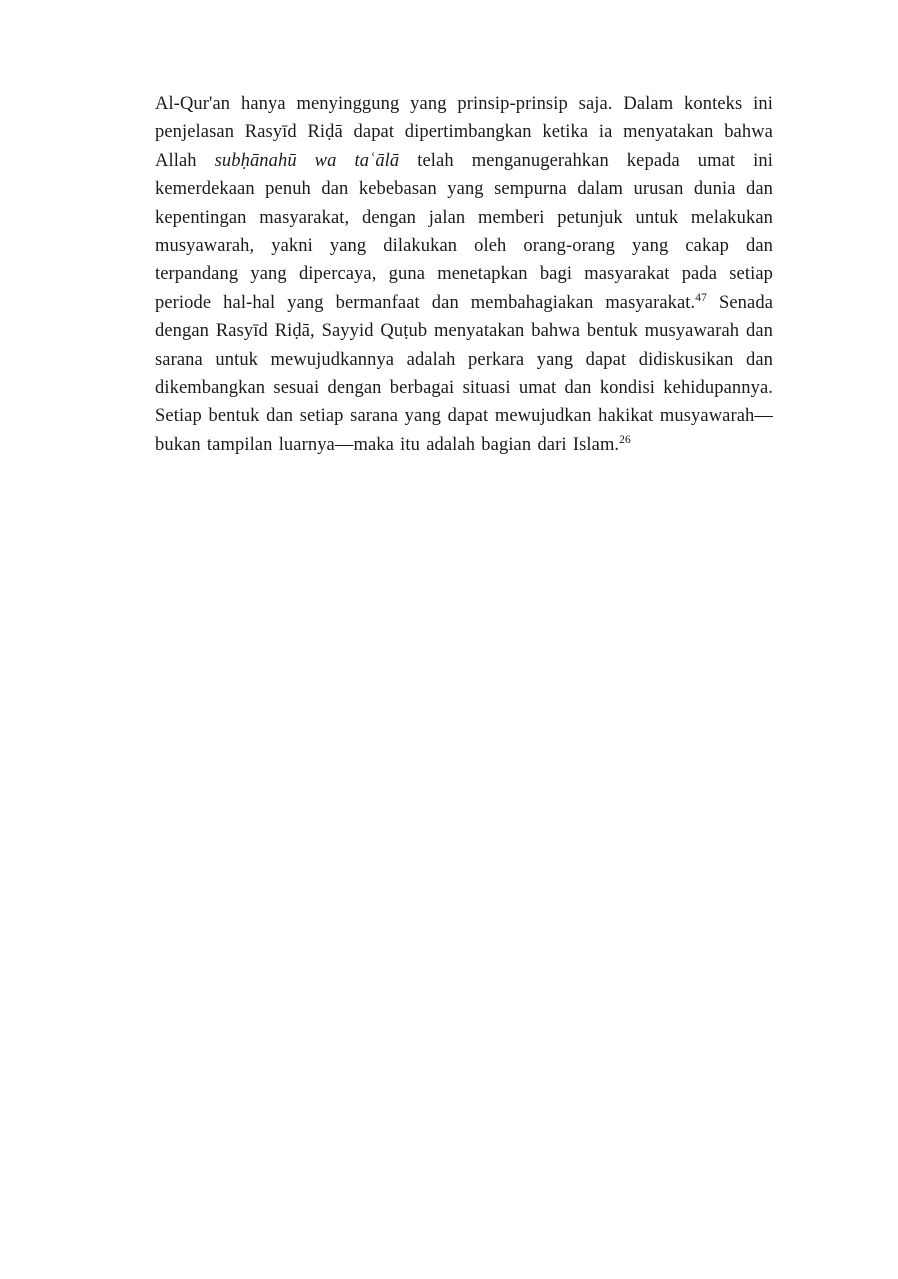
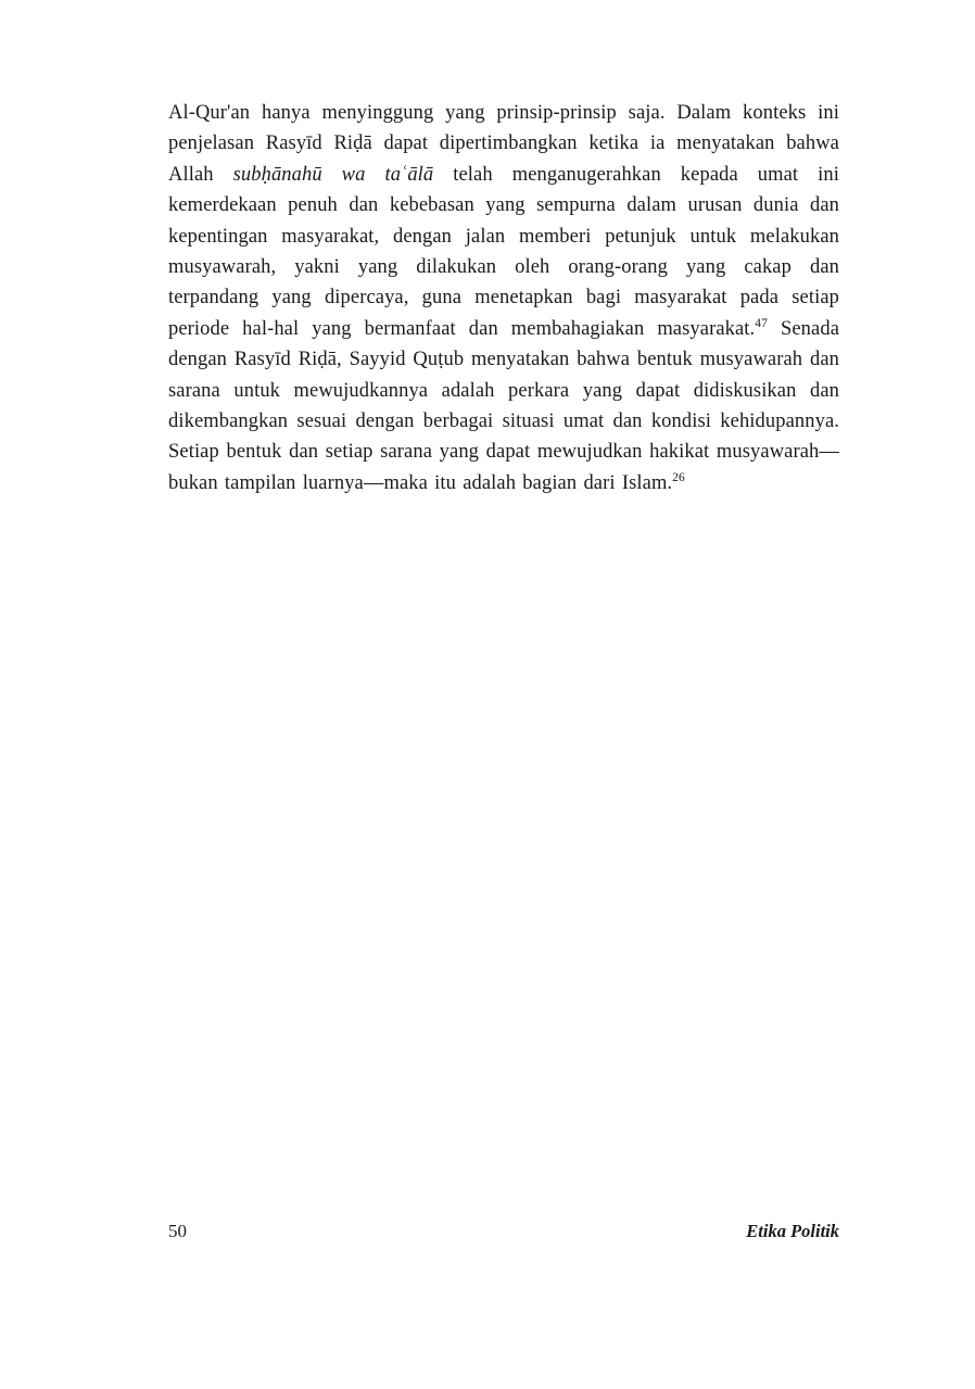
  Al-Qur'an hanya menyinggung yang prinsip-prinsip saja. Dalam konteks ini penjelasan Rasyīd Riḍā dapat dipertimbangkan ketika ia menyatakan bahwa Allah subḥānahū wa taʿālā telah menganugerahkan kepada umat ini kemerdekaan penuh dan kebebasan yang sempurna dalam urusan dunia dan kepentingan masyarakat, dengan jalan memberi petunjuk untuk melakukan musyawarah, yakni yang dilakukan oleh orang-orang yang cakap dan terpandang yang dipercaya, guna menetapkan bagi masyarakat pada setiap periode hal-hal yang bermanfaat dan membahagiakan masyarakat.47 Senada dengan Rasyīd Riḍā, Sayyid Quṭub menyatakan bahwa bentuk musyawarah dan sarana untuk mewujudkannya adalah perkara yang dapat didiskusikan dan dikembangkan sesuai dengan berbagai situasi umat dan kondisi kehidupannya. Setiap bentuk dan setiap sarana yang dapat mewujudkan hakikat musyawarah—bukan tampilan luarnya—maka itu adalah bagian dari Islam.26
+ 50
+ Etika Politik
